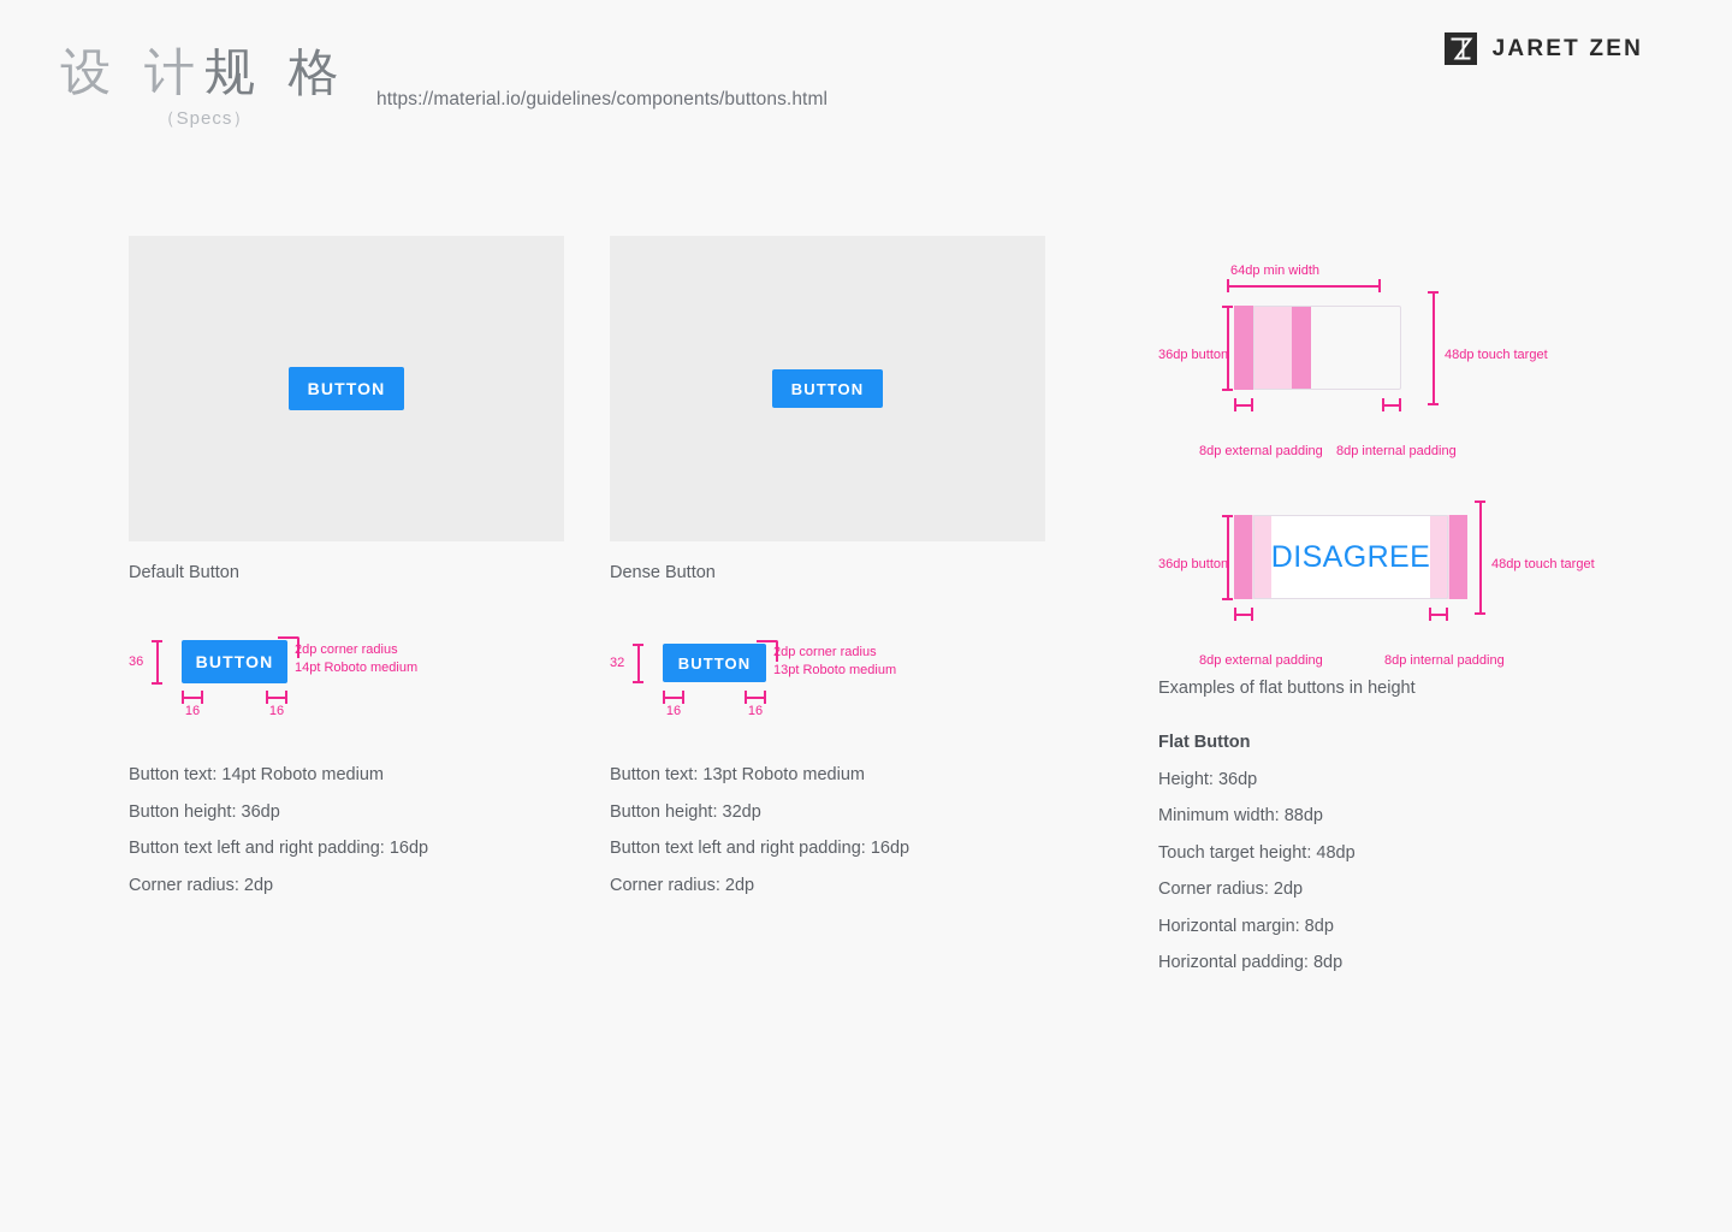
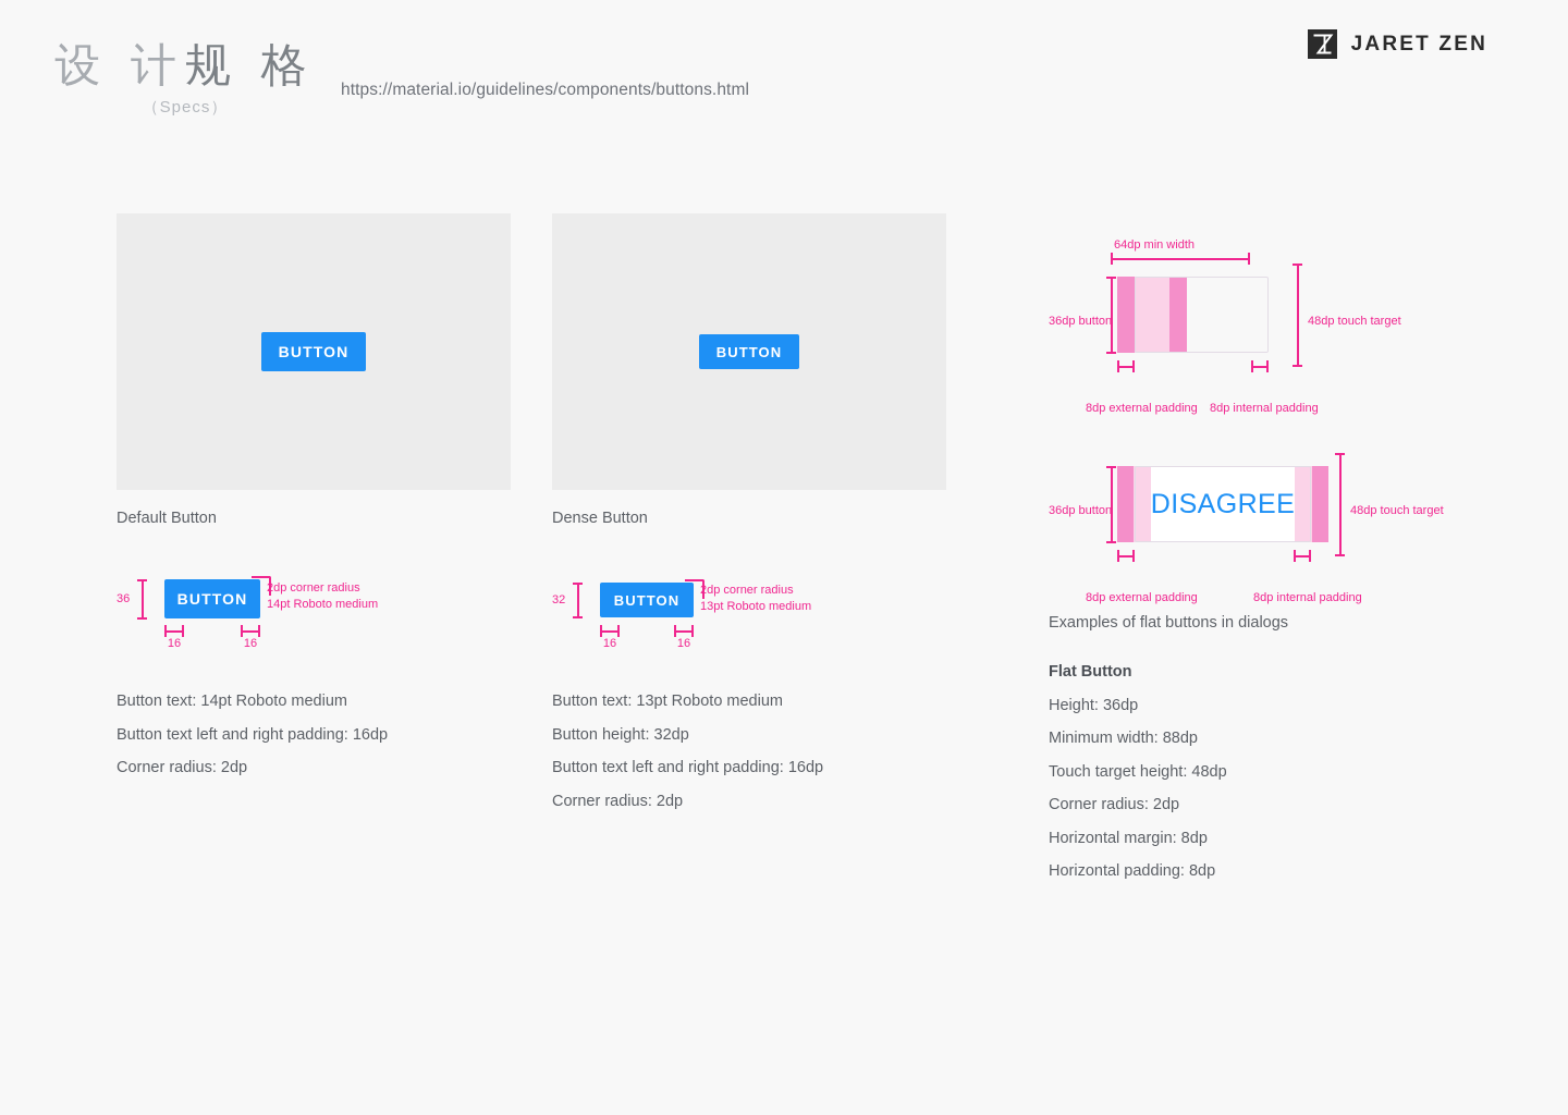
  设 计规 格
  （Specs）
  https://material.io/guidelines/components/buttons.html
  JARET ZEN
  BUTTON
  Default Button
  36
  BUTTON
  2dp corner radius
  14pt Roboto medium
  16
  16
  Button text: 14pt Roboto medium
- Button height: 36dp
  Button text left and right padding: 16dp
  Corner radius: 2dp
  BUTTON
  Dense Button
  32
  BUTTON
  2dp corner radius
  13pt Roboto medium
  16
  16
  Button text: 13pt Roboto medium
  Button height: 32dp
  Button text left and right padding: 16dp
  Corner radius: 2dp
  64dp min width
  36dp button
  48dp touch target
  8dp external padding
  8dp internal padding
  36dp button
  48dp touch target
  DISAGREE
  8dp external padding
  8dp internal padding
- Examples of flat buttons in height
+ Examples of flat buttons in dialogs
  Flat Button
  Height: 36dp
  Minimum width: 88dp
  Touch target height: 48dp
  Corner radius: 2dp
  Horizontal margin: 8dp
  Horizontal padding: 8dp
